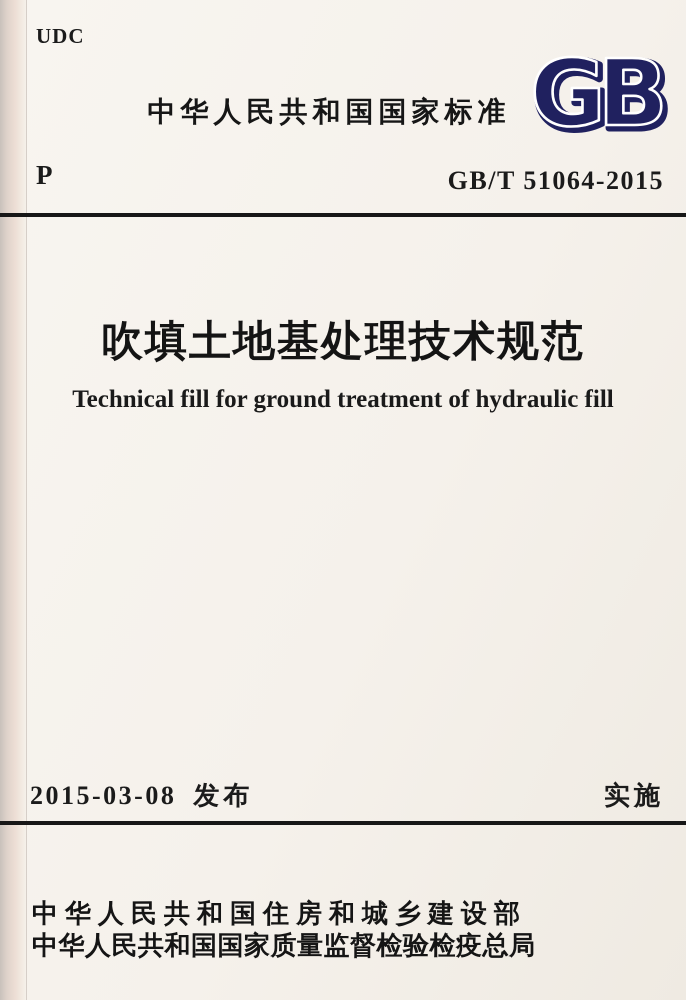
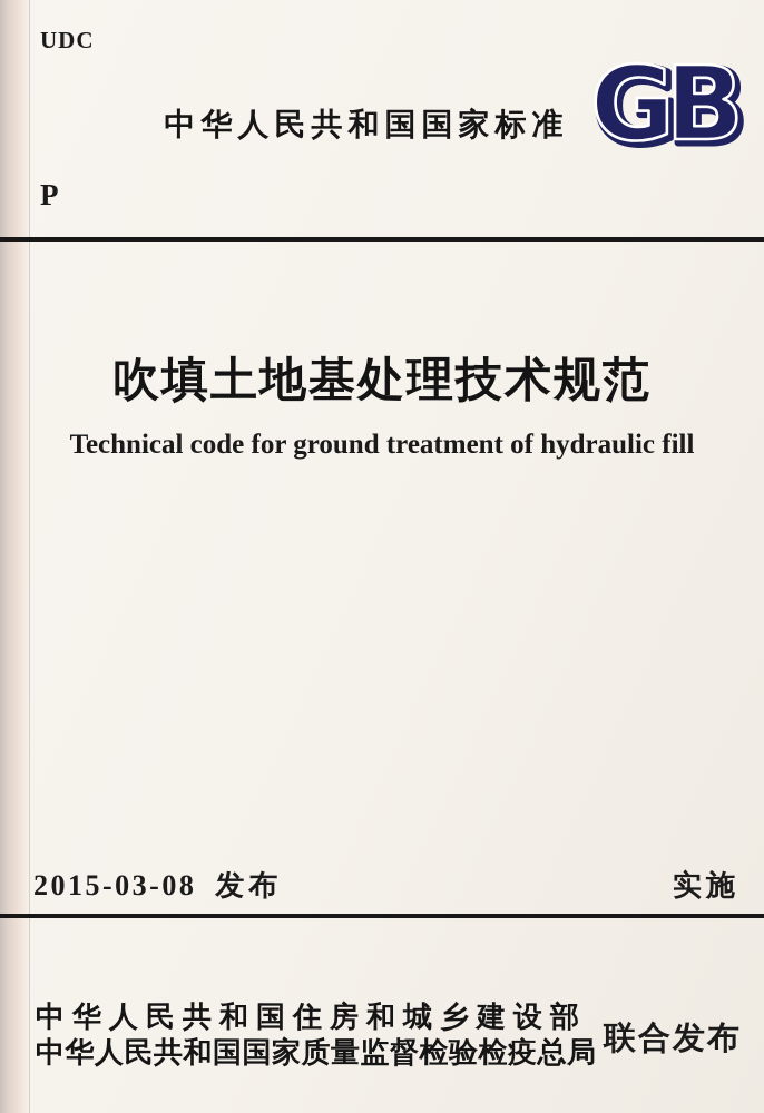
  UDC
  中华人民共和国国家标准
  GB
  P
- GB/T 51064-2015
  吹填土地基处理技术规范
- Technical fill for ground treatment of hydraulic fill
+ Technical code for ground treatment of hydraulic fill
  2015-03-08
  发布
  实施
  中华人民共和国住房和城乡建设部
  中华人民共和国国家质量监督检验检疫总局
+ 联合发布
